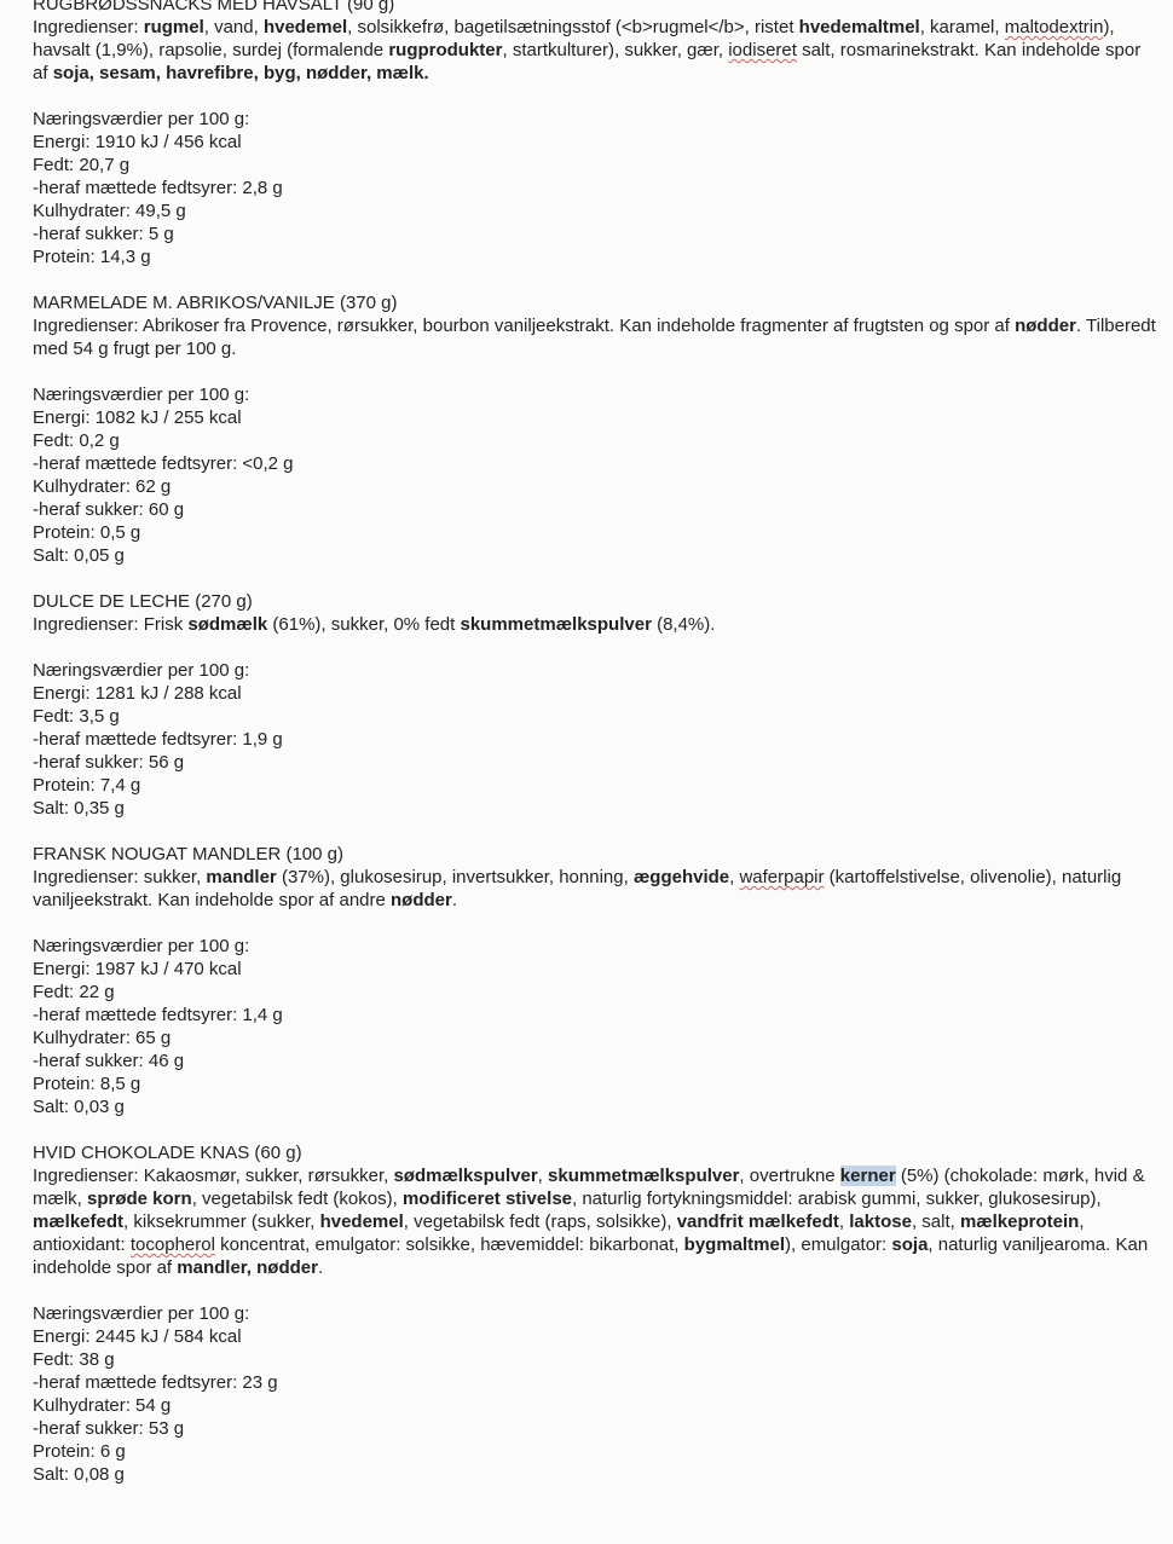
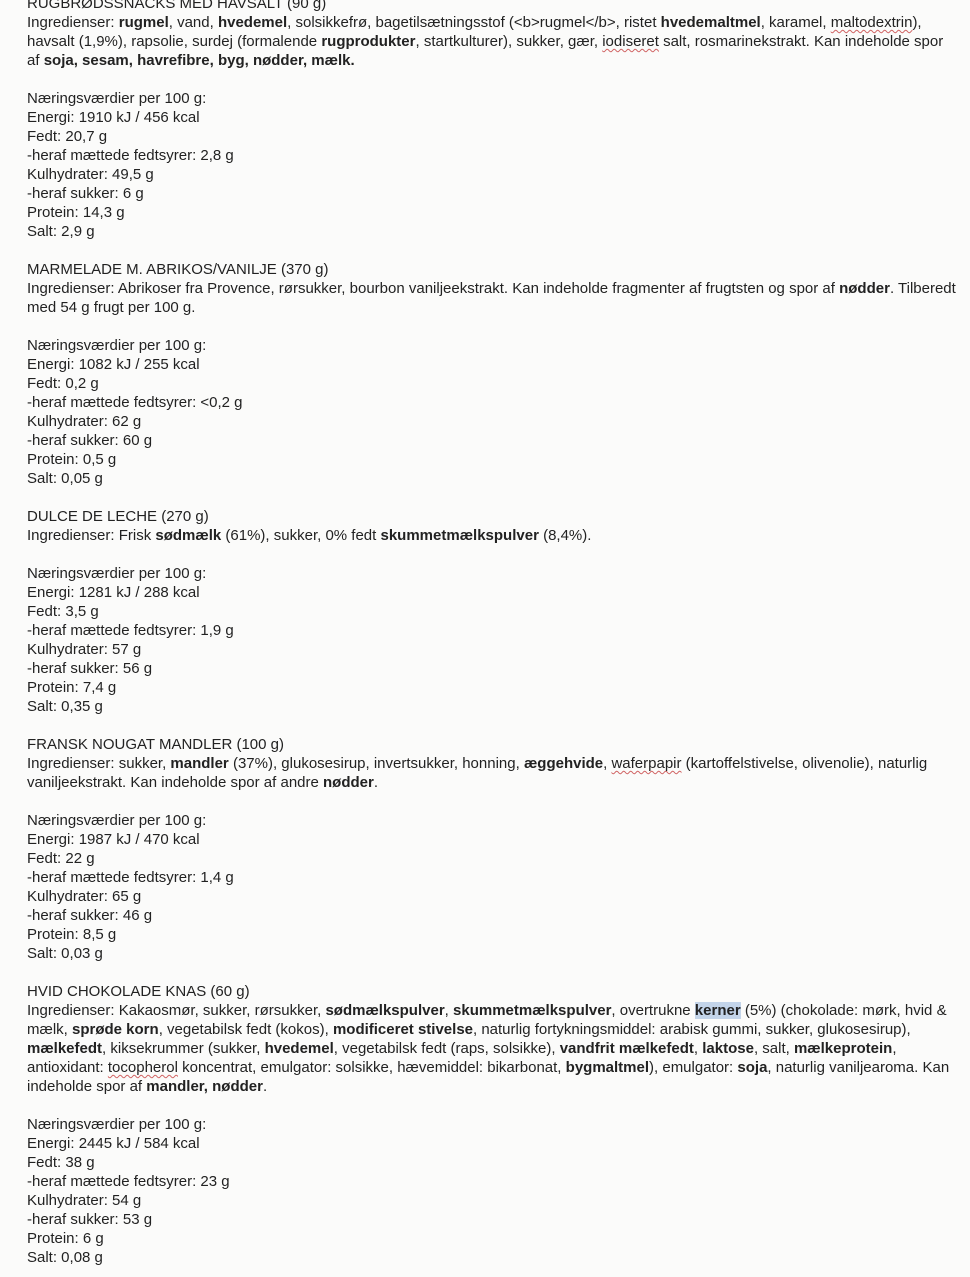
  RUGBRØDSSNACKS MED HAVSALT (90 g)
  Ingredienser: rugmel, vand, hvedemel, solsikkefrø, bagetilsætningsstof (<b>rugmel</b>, ristet hvedemaltmel, karamel, maltodextrin), havsalt (1,9%), rapsolie, surdej (formalende rugprodukter, startkulturer), sukker, gær, iodiseret salt, rosmarinekstrakt. Kan indeholde spor af soja, sesam, havrefibre, byg, nødder, mælk.
  Næringsværdier per 100 g:
  Energi: 1910 kJ / 456 kcal
  Fedt: 20,7 g
  -heraf mættede fedtsyrer: 2,8 g
  Kulhydrater: 49,5 g
- -heraf sukker: 5 g
+ -heraf sukker: 6 g
  Protein: 14,3 g
+ Salt: 2,9 g
  MARMELADE M. ABRIKOS/VANILJE (370 g)
  Ingredienser: Abrikoser fra Provence, rørsukker, bourbon vaniljeekstrakt. Kan indeholde fragmenter af frugtsten og spor af nødder. Tilberedt med 54 g frugt per 100 g.
  Næringsværdier per 100 g:
  Energi: 1082 kJ / 255 kcal
  Fedt: 0,2 g
  -heraf mættede fedtsyrer: <0,2 g
  Kulhydrater: 62 g
  -heraf sukker: 60 g
  Protein: 0,5 g
  Salt: 0,05 g
  DULCE DE LECHE (270 g)
  Ingredienser: Frisk sødmælk (61%), sukker, 0% fedt skummetmælkspulver (8,4%).
  Næringsværdier per 100 g:
  Energi: 1281 kJ / 288 kcal
  Fedt: 3,5 g
  -heraf mættede fedtsyrer: 1,9 g
+ Kulhydrater: 57 g
  -heraf sukker: 56 g
  Protein: 7,4 g
  Salt: 0,35 g
  FRANSK NOUGAT MANDLER (100 g)
  Ingredienser: sukker, mandler (37%), glukosesirup, invertsukker, honning, æggehvide, waferpapir (kartoffelstivelse, olivenolie), naturlig vaniljeekstrakt. Kan indeholde spor af andre nødder.
  Næringsværdier per 100 g:
  Energi: 1987 kJ / 470 kcal
  Fedt: 22 g
  -heraf mættede fedtsyrer: 1,4 g
  Kulhydrater: 65 g
  -heraf sukker: 46 g
  Protein: 8,5 g
  Salt: 0,03 g
  HVID CHOKOLADE KNAS (60 g)
  Ingredienser: Kakaosmør, sukker, rørsukker, sødmælkspulver, skummetmælkspulver, overtrukne kerner (5%) (chokolade: mørk, hvid & mælk, sprøde korn, vegetabilsk fedt (kokos), modificeret stivelse, naturlig fortykningsmiddel: arabisk gummi, sukker, glukosesirup), mælkefedt, kiksekrummer (sukker, hvedemel, vegetabilsk fedt (raps, solsikke), vandfrit mælkefedt, laktose, salt, mælkeprotein, antioxidant: tocopherol koncentrat, emulgator: solsikke, hævemiddel: bikarbonat, bygmaltmel), emulgator: soja, naturlig vaniljearoma. Kan indeholde spor af mandler, nødder.
  Næringsværdier per 100 g:
  Energi: 2445 kJ / 584 kcal
  Fedt: 38 g
  -heraf mættede fedtsyrer: 23 g
  Kulhydrater: 54 g
  -heraf sukker: 53 g
  Protein: 6 g
  Salt: 0,08 g
